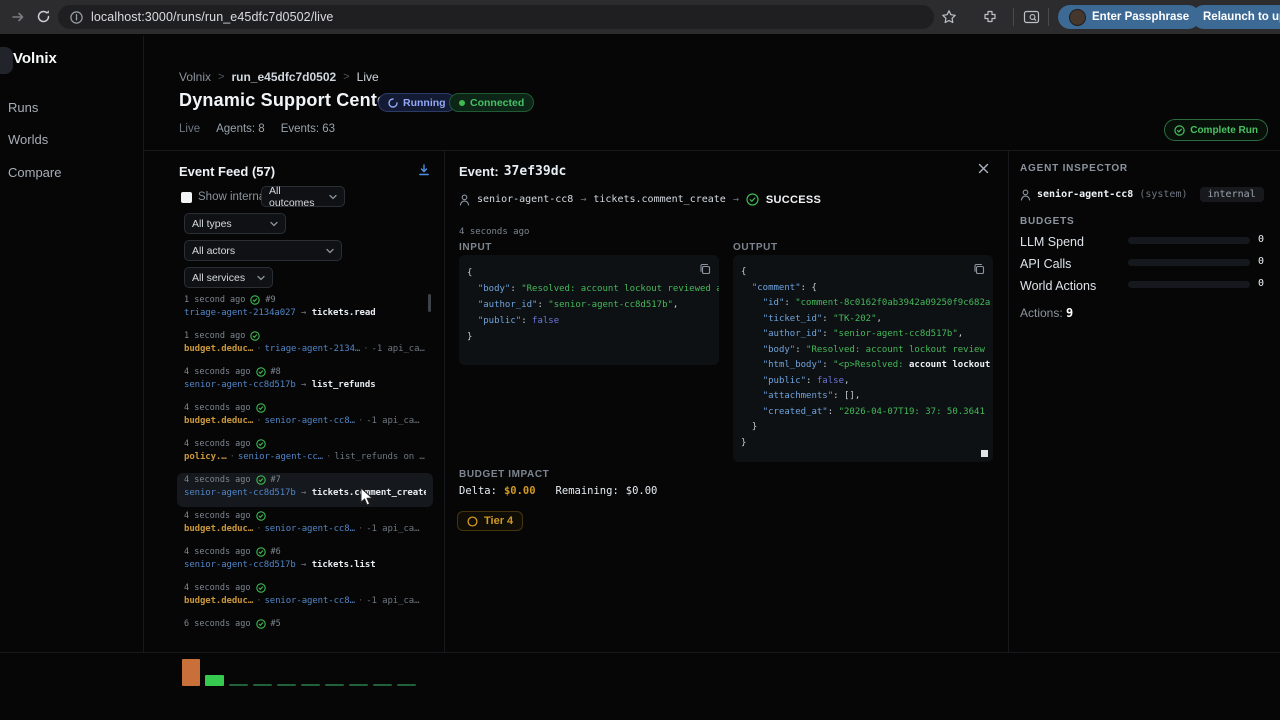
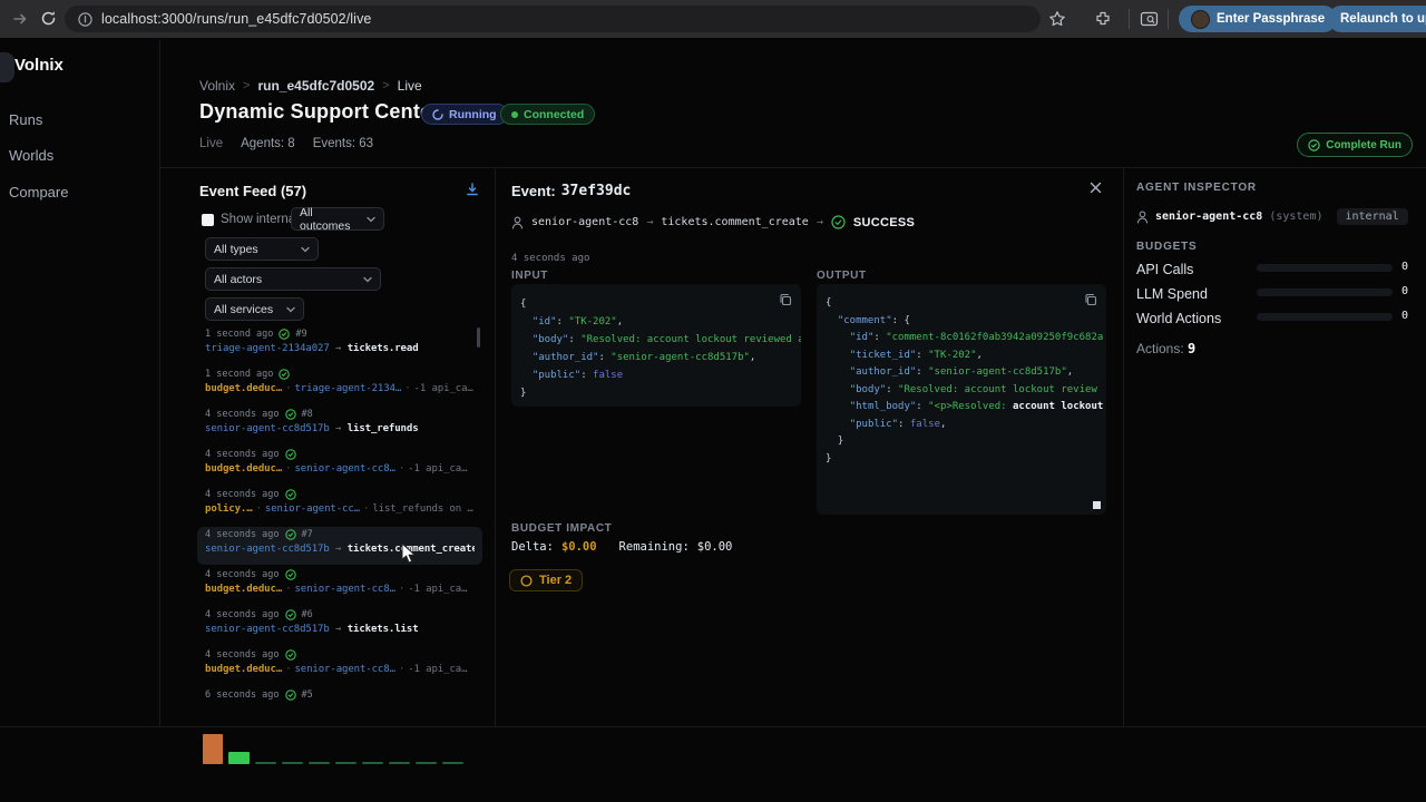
  localhost:3000/runs/run_e45dfc7d0502/live
  Enter Passphrase
  Relaunch to u
  Volnix
  Runs
  Worlds
  Compare
  Volnix
  >
  run_e45dfc7d0502
  >
  Live
  Dynamic Support Cent
  Running
  Connected
  Live
  Agents: 8
  Events: 63
  Complete Run
  Event Feed (57)
  Show intern
  All outcomes
  All types
  All actors
  All services
  1 second ago
  #9
  triage-agent-2134a027 → tickets.read
  1 second ago
  budget.deduc… · triage-agent-2134… · -1 api_ca…
  4 seconds ago
  #8
  senior-agent-cc8d517b → list_refunds
  4 seconds ago
  budget.deduc… · senior-agent-cc8… · -1 api_ca…
  4 seconds ago
  policy.… · senior-agent-cc… · list_refunds on …
  4 seconds ago
  #7
  senior-agent-cc8d517b → tickets.cmment_creat
  4 seconds ago
  budget.deduc… · senior-agent-cc8… · -1 api_ca…
  4 seconds ago
  #6
  senior-agent-cc8d517b → tickets.list
  4 seconds ago
  budget.deduc… · senior-agent-cc8… · -1 api_ca…
  6 seconds ago
  #5
  Event:
  37ef39dc
  senior-agent-cc8
  →
  tickets.comment_create
  →
  SUCCESS
  4 seconds ago
  INPUT
  OUTPUT
  {
+ "id": "TK-202",
  "body": "Resolved: account lockout reviewed a
  "author_id": "senior-agent-cc8d517b",
  "public": false
  }
  {
  "comment": {
  "id": "comment-8c0162f0ab3942a09250f9c682a
  "ticket_id": "TK-202",
  "author_id": "senior-agent-cc8d517b",
  "body": "Resolved: account lockout review
  "html_body": "<p>Resolved: account lockout
  "public": false,
- "attachments": [],
- "created_at": "2026-04-07T19: 37: 50.3641
  }
  }
  BUDGET IMPACT
  Delta:
  $0.00
  Remaining:
  $0.00
- Tier 4
+ Tier 2
  AGENT INSPECTOR
  senior-agent-cc8
  (system)
  internal
  BUDGETS
- LLM Spend
+ API Calls
  0
- API Calls
+ LLM Spend
  0
  World Actions
  0
  Actions: 9
